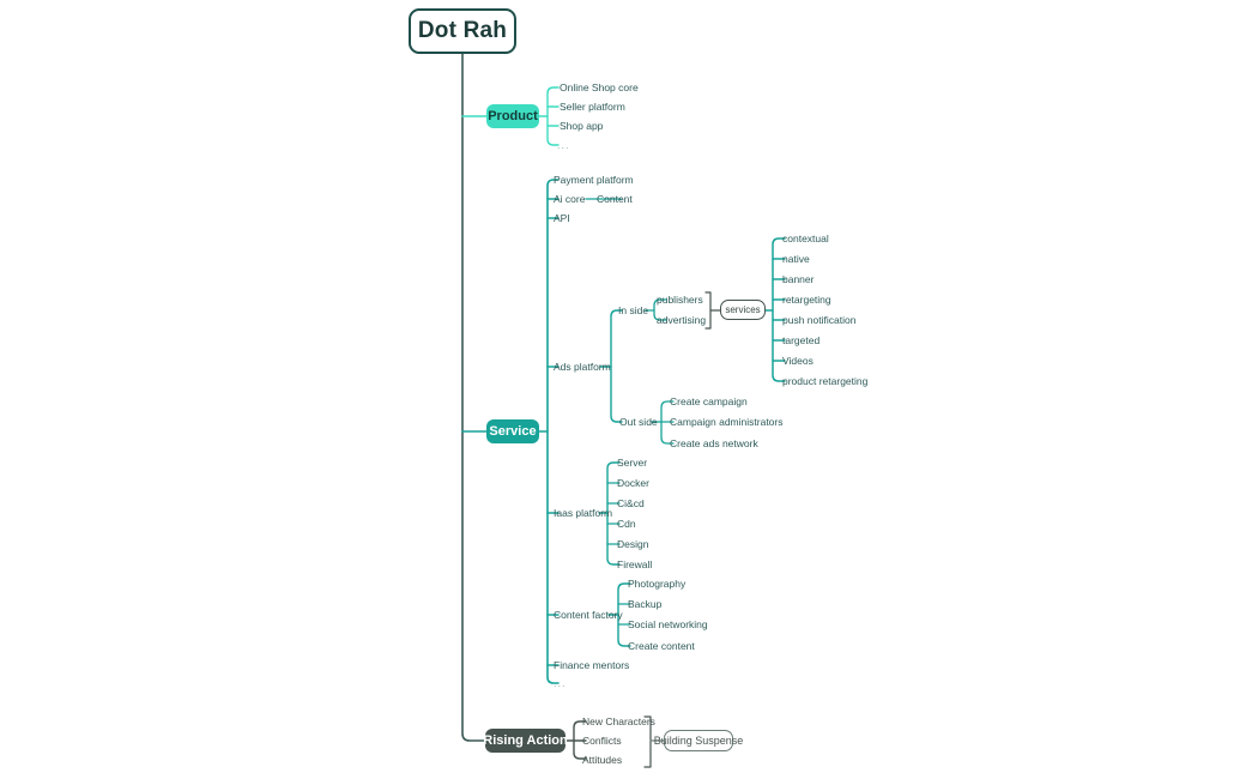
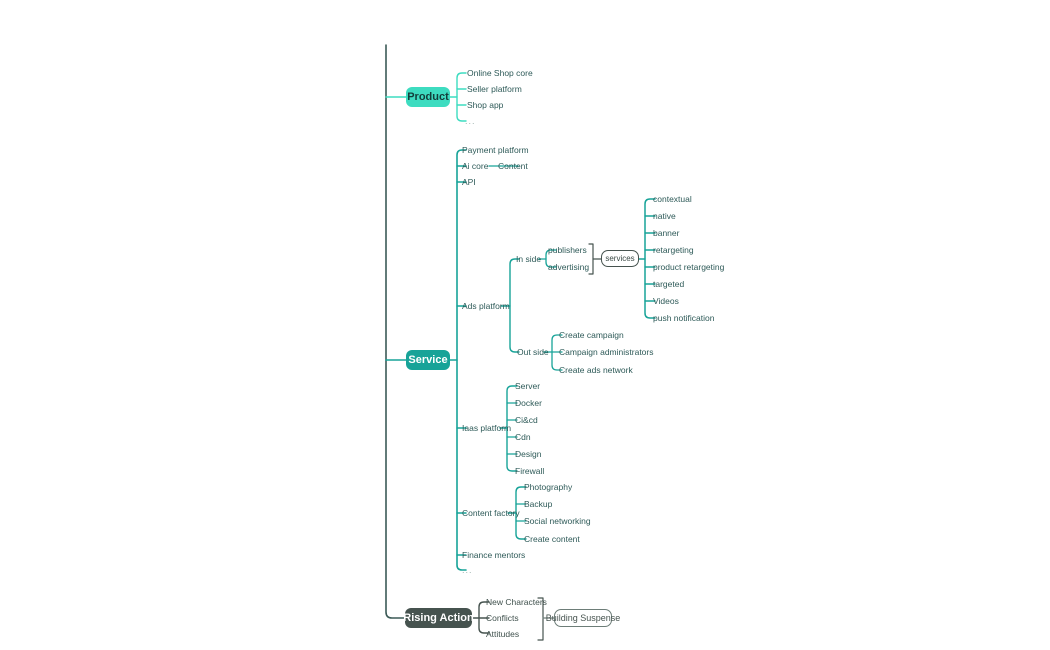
- Dot Rah
  Product
  Service
  Rising Action
  services
  Building Suspense
  Online Shop core
  Seller platform
  Shop app
  ...
  Payment platform
  Ai core
  Content
  API
  Ads platform
  In side
  publishers
  advertising
  contextual
  native
  banner
  retargeting
- push notification
+ product retargeting
  targeted
  Videos
- product retargeting
+ push notification
  Out side
  Create campaign
  Campaign administrators
  Create ads network
  Iaas platform
  Server
  Docker
  Ci&cd
  Cdn
  Design
  Firewall
  Content factory
  Photography
  Backup
  Social networking
  Create content
  Finance mentors
  ...
  New Characters
  Conflicts
  Attitudes
